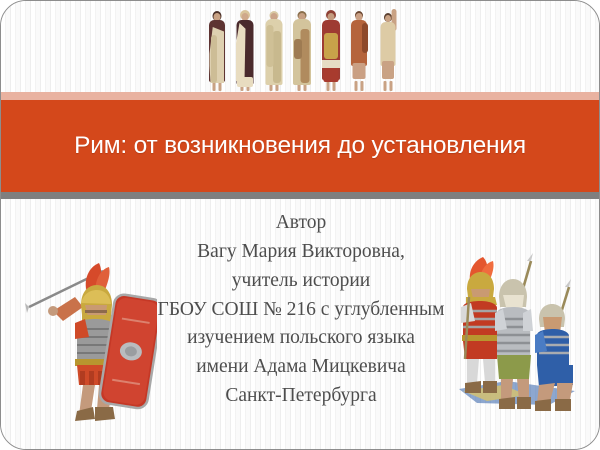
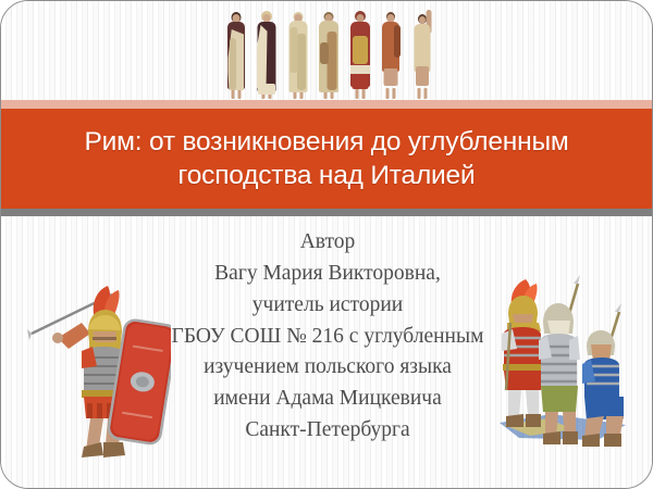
- Рим: от возникновения до установления
+ Рим: от возникновения до углубленным
+ господства над Италией
  Автор
  Вагу Мария Викторовна,
  учитель истории
  ГБОУ СОШ № 216 с углубленным
  изучением польского языка
  имени Адама Мицкевича
  Санкт-Петербурга
